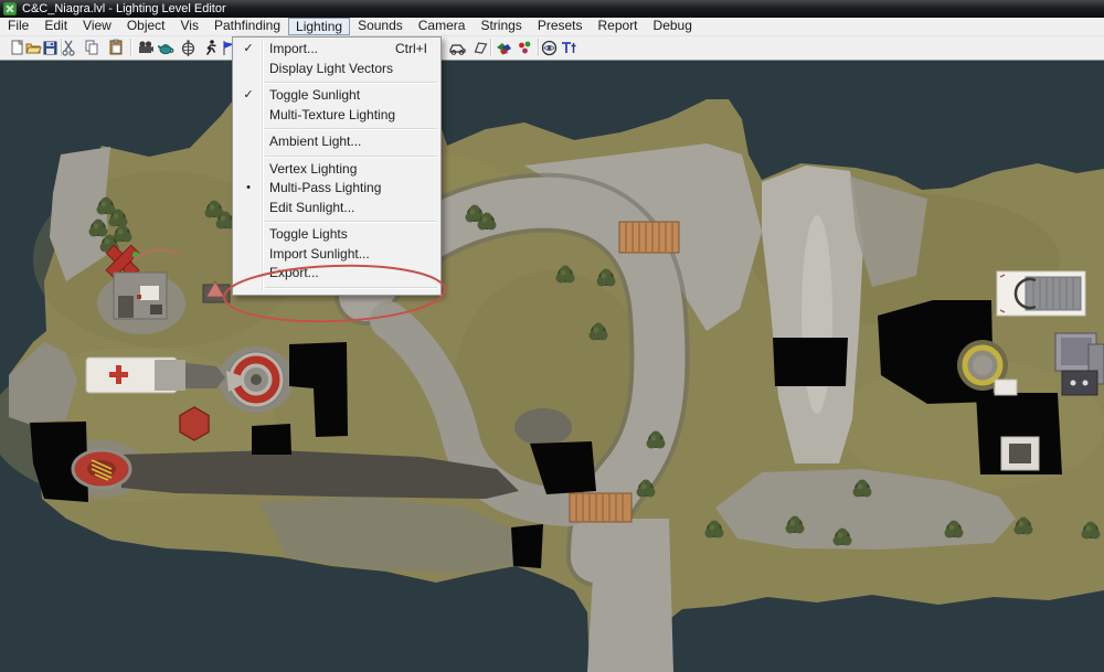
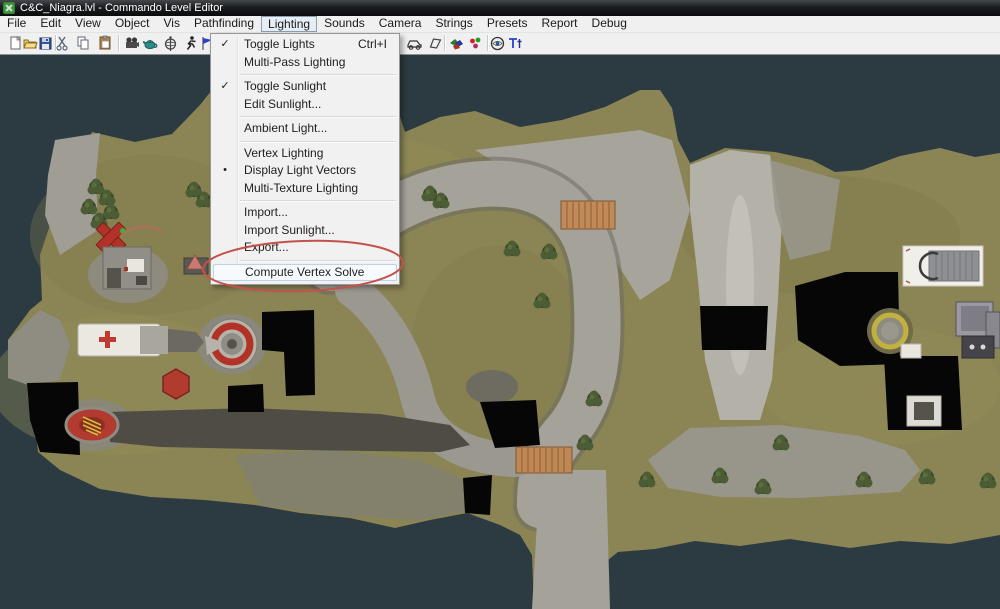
- C&C_Niagra.lvl - Lighting Level Editor
+ C&C_Niagra.lvl - Commando Level Editor
  File Edit View Object Vis Pathfinding Lighting Sounds Camera Strings Presets Report Debug
  ✓
- Import...
+ Toggle Lights
  Ctrl+I
- Display Light Vectors
+ Multi-Pass Lighting
  ✓
  Toggle Sunlight
- Multi-Texture Lighting
+ Edit Sunlight...
  Ambient Light...
  Vertex Lighting
  •
- Multi-Pass Lighting
+ Display Light Vectors
- Edit Sunlight...
+ Multi-Texture Lighting
- Toggle Lights
+ Import...
  Import Sunlight...
  xport...
+ Compute Vertex Solve
